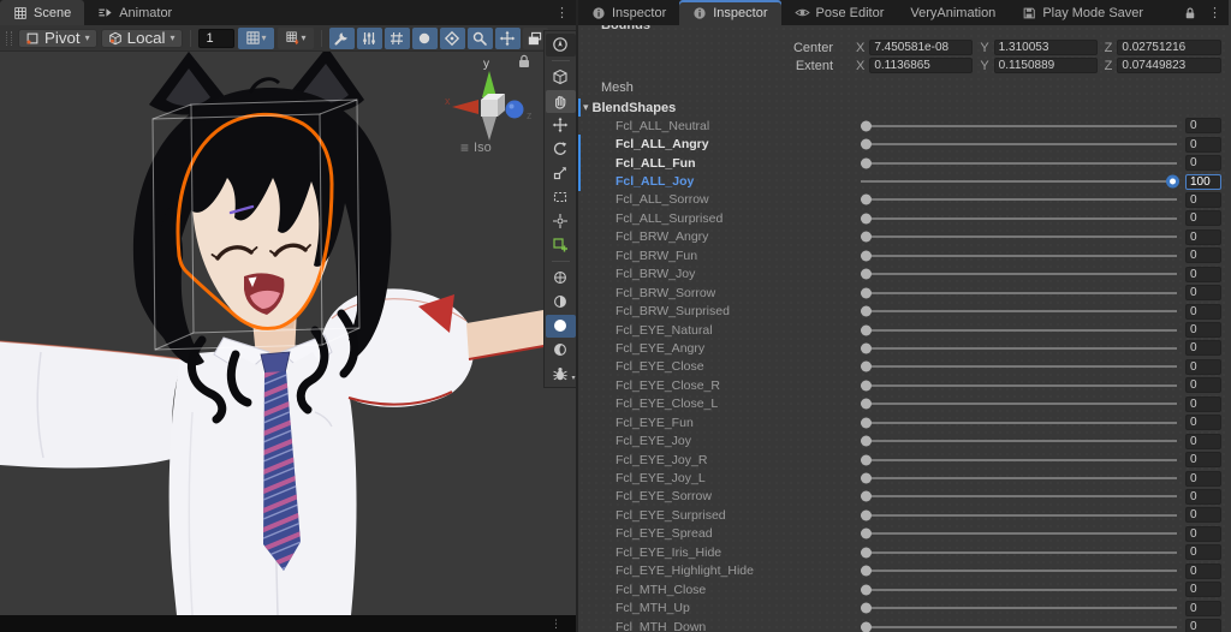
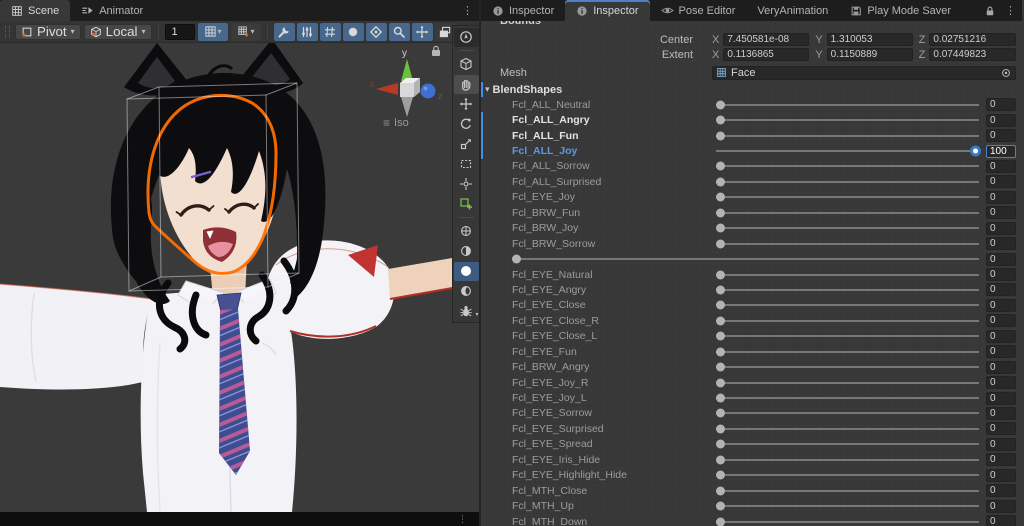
  Scene
  Animator
  ⋮
  Pivot
  ▾
  Local
  ▾
  1
  ▾
  ▾
  y
  x
  z
  ≡
  Iso
  ⋮
  Inspector
  Inspector
  Pose Editor
  VeryAnimation
  Play Mode Saver
  ⋮
  Bounds
  Center
  X
  7.450581e-08
  Y
  1.310053
  Z
  0.02751216
  Extent
  X
  0.1136865
  Y
  0.1150889
  Z
  0.07449823
  Mesh
+ Face
  ▾
  BlendShapes
  Fcl_ALL_Neutral
  0
  Fcl_ALL_Angry
  0
  Fcl_ALL_Fun
  0
  Fcl_ALL_Joy
  100
  Fcl_ALL_Sorrow
  0
  Fcl_ALL_Surprised
  0
- Fcl_BRW_Angry
+ Fcl_EYE_Joy
  0
  Fcl_BRW_Fun
  0
  Fcl_BRW_Joy
  0
  Fcl_BRW_Sorrow
  0
- Fcl_BRW_Surprised
  0
  Fcl_EYE_Natural
  0
  Fcl_EYE_Angry
  0
  Fcl_EYE_Close
  0
  Fcl_EYE_Close_R
  0
  Fcl_EYE_Close_L
  0
  Fcl_EYE_Fun
  0
- Fcl_EYE_Joy
+ Fcl_BRW_Angry
  0
  Fcl_EYE_Joy_R
  0
  Fcl_EYE_Joy_L
  0
  Fcl_EYE_Sorrow
  0
  Fcl_EYE_Surprised
  0
  Fcl_EYE_Spread
  0
  Fcl_EYE_Iris_Hide
  0
  Fcl_EYE_Highlight_Hide
  0
  Fcl_MTH_Close
  0
  Fcl_MTH_Up
  0
  Fcl_MTH_Down
  0
